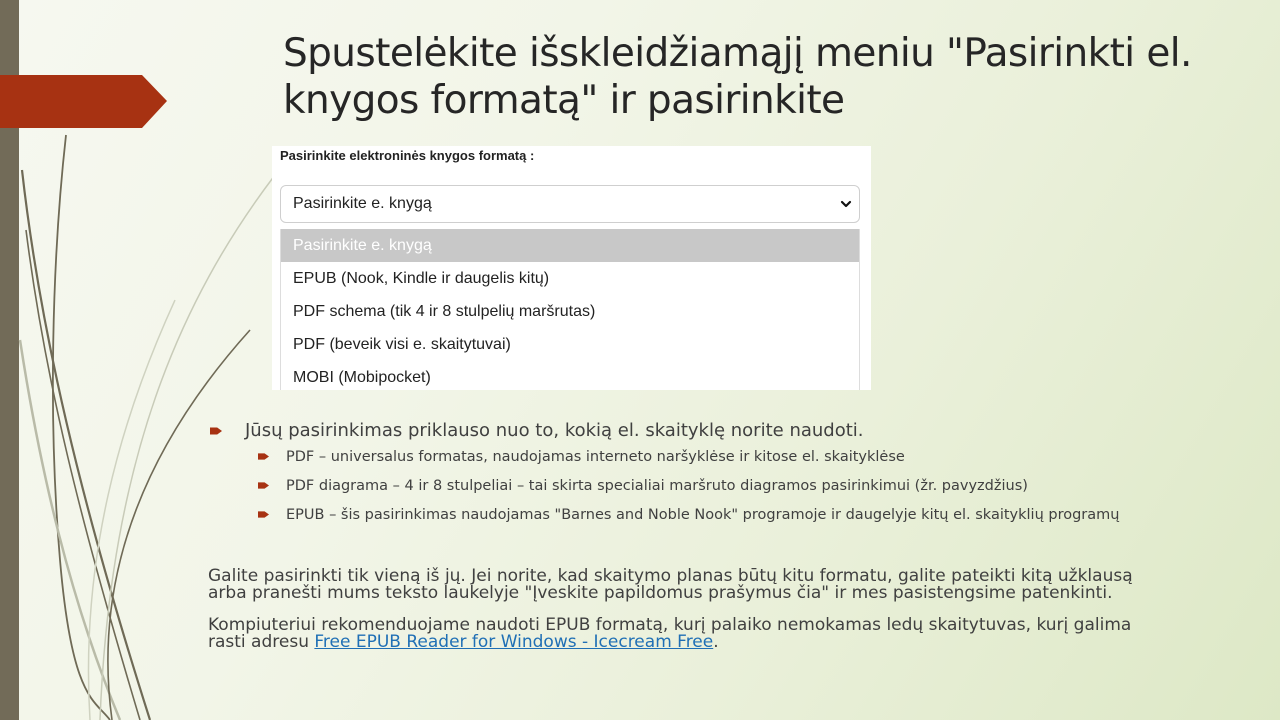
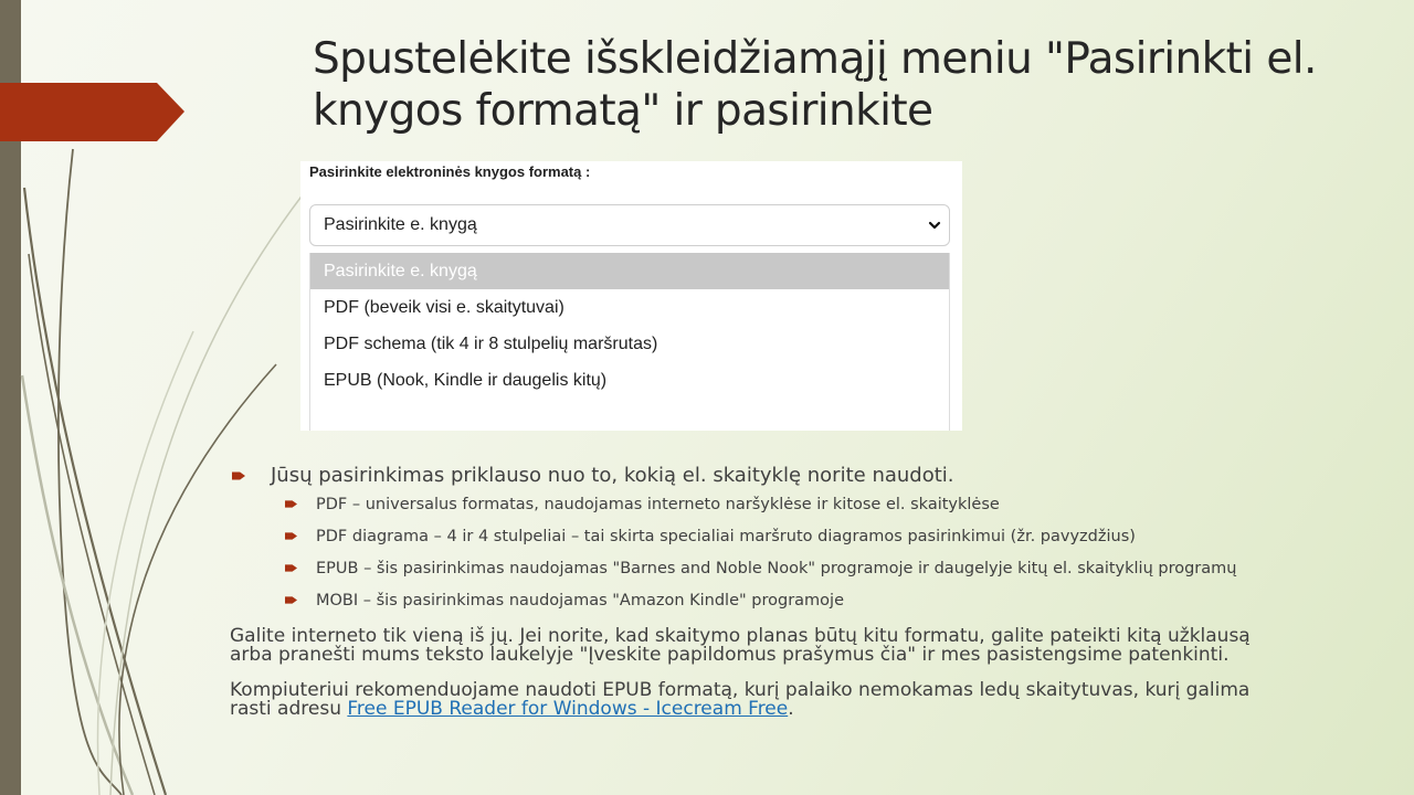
  Spustelėkite išskleidžiamąjį meniu "Pasirinkti el. knygos formatą" ir pasirinkite
  Pasirinkite elektroninės knygos formatą :
  Pasirinkite e. knygą
  Pasirinkite e. knygą
- EPUB (Nook, Kindle ir daugelis kitų)
+ PDF (beveik visi e. skaitytuvai)
  PDF schema (tik 4 ir 8 stulpelių maršrutas)
- PDF (beveik visi e. skaitytuvai)
+ EPUB (Nook, Kindle ir daugelis kitų)
- MOBI (Mobipocket)
  Jūsų pasirinkimas priklauso nuo to, kokią el. skaityklę norite naudoti.
  PDF – universalus formatas, naudojamas interneto naršyklėse ir kitose el. skaityklėse
- PDF diagrama – 4 ir 8 stulpeliai – tai skirta specialiai maršruto diagramos pasirinkimui (žr. pavyzdžius)
+ PDF diagrama – 4 ir 4 stulpeliai – tai skirta specialiai maršruto diagramos pasirinkimui (žr. pavyzdžius)
  EPUB – šis pasirinkimas naudojamas "Barnes and Noble Nook" programoje ir daugelyje kitų el. skaityklių programų
+ MOBI – šis pasirinkimas naudojamas "Amazon Kindle" programoje
- Galite pasirinkti tik vieną iš jų. Jei norite, kad skaitymo planas būtų kitu formatu, galite pateikti kitą užklausą
+ Galite interneto tik vieną iš jų. Jei norite, kad skaitymo planas būtų kitu formatu, galite pateikti kitą užklausą
  arba pranešti mums teksto laukelyje "Įveskite papildomus prašymus čia" ir mes pasistengsime patenkinti.
  Kompiuteriui rekomenduojame naudoti EPUB formatą, kurį palaiko nemokamas ledų skaitytuvas, kurį galima
  rasti adresu Free EPUB Reader for Windows - Icecream Free.
